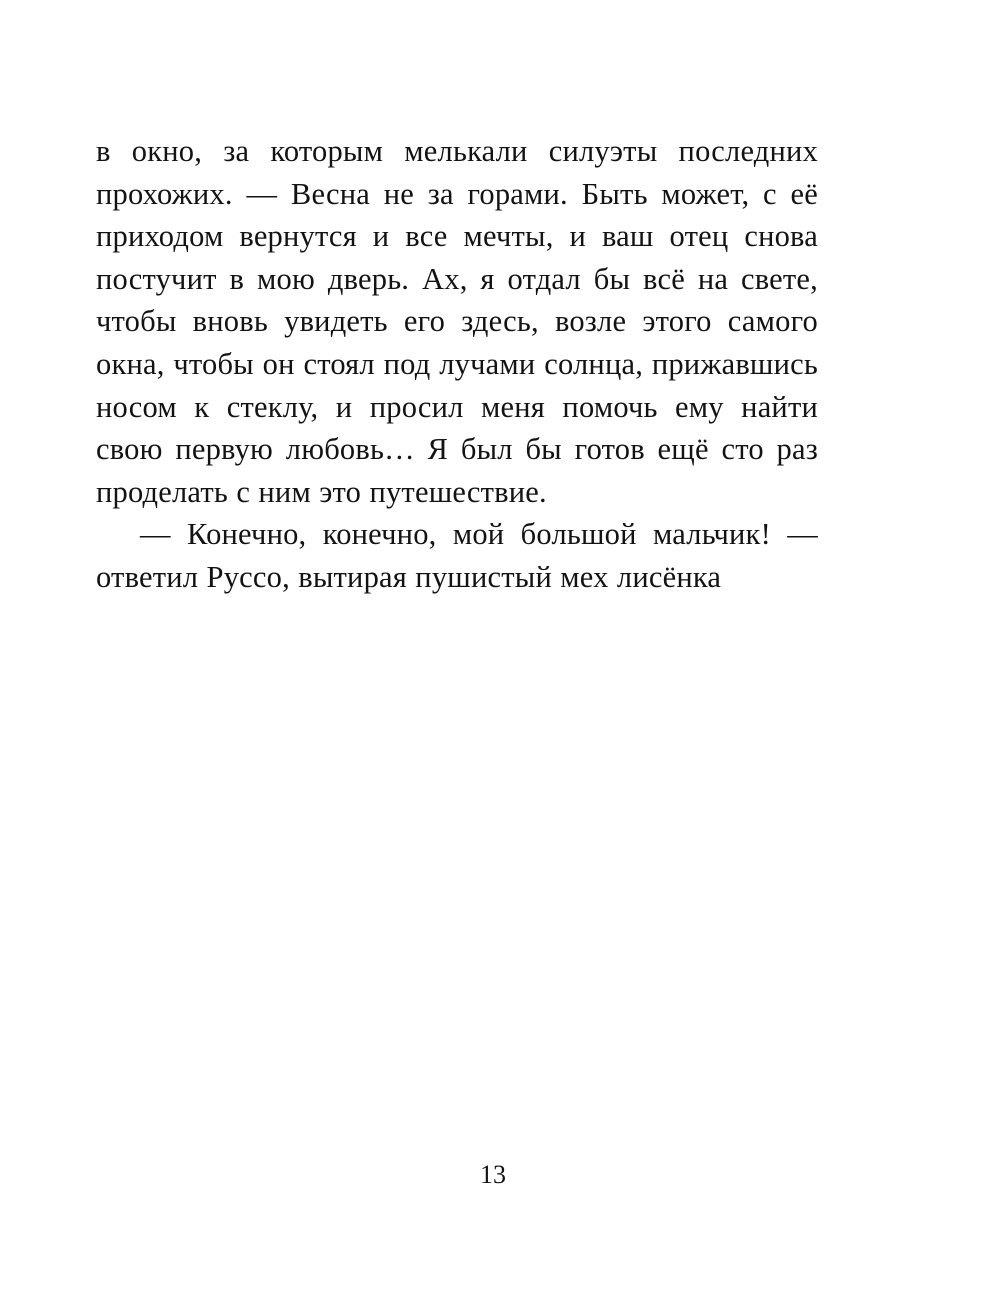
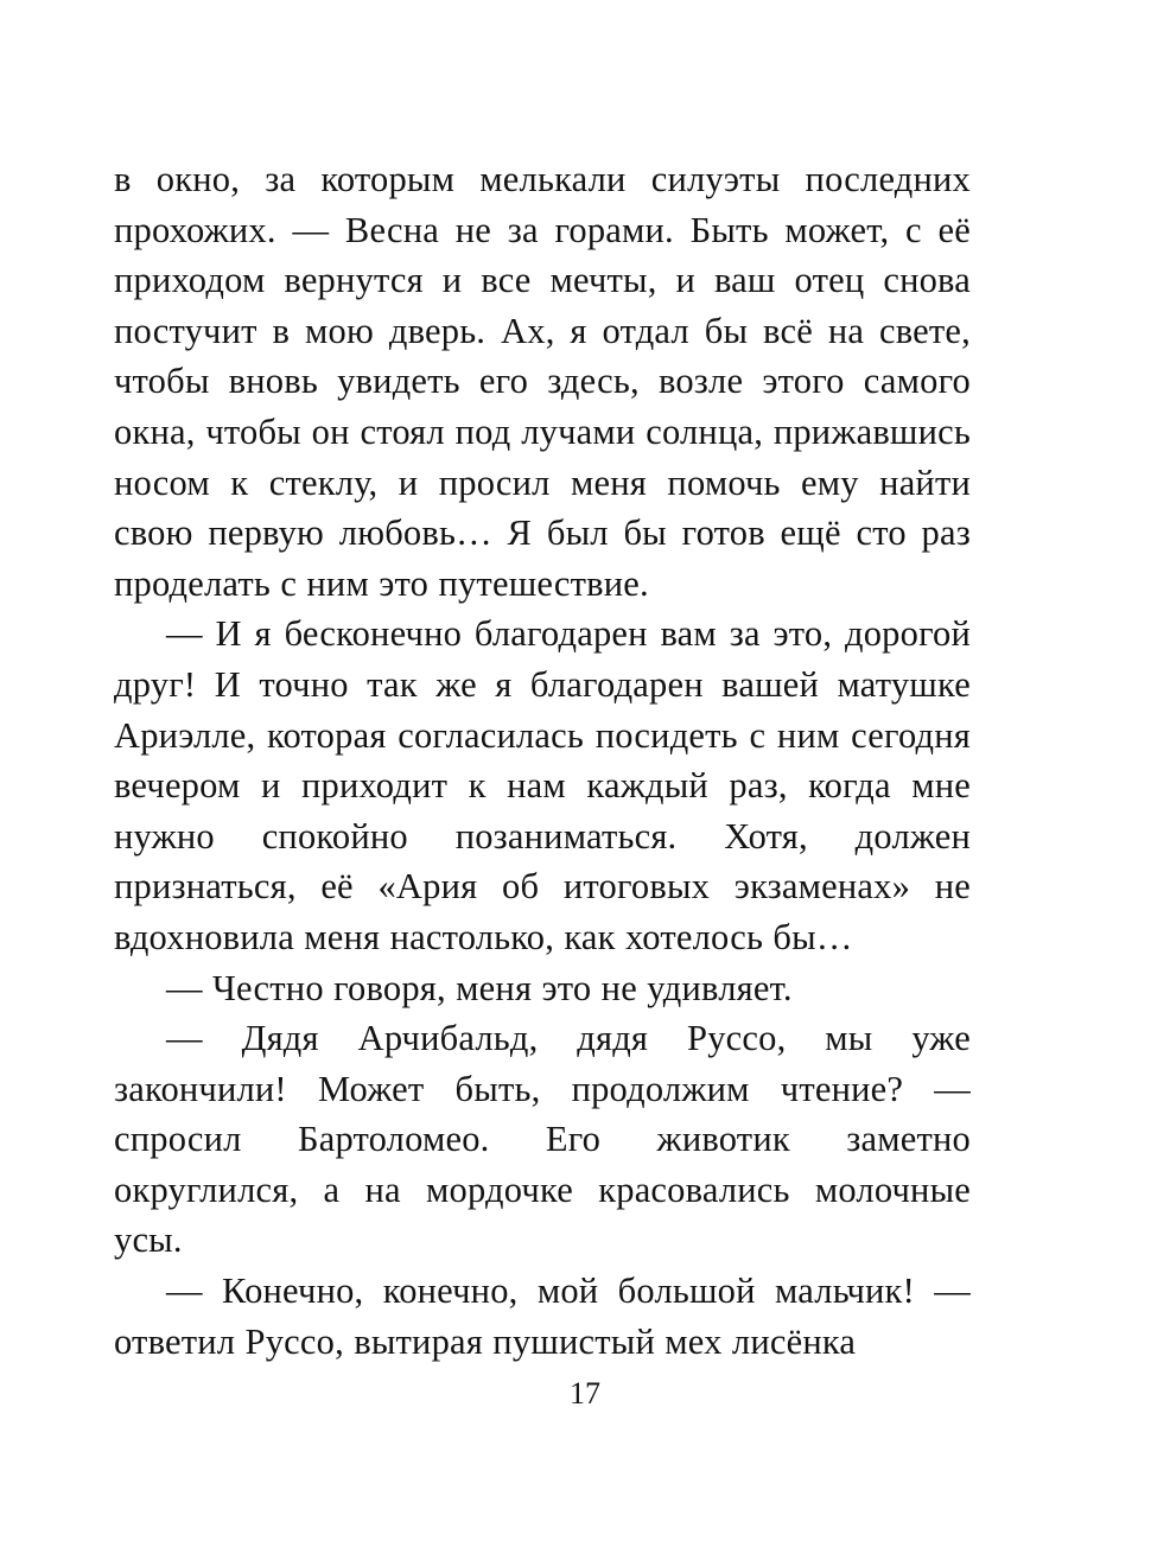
  в окно, за которым мелькали силуэты последних прохожих. — Весна не за горами. Быть может, с её приходом вернутся и все мечты, и ваш отец снова постучит в мою дверь. Ах, я отдал бы всё на свете, чтобы вновь увидеть его здесь, возле этого самого окна, чтобы он стоял под лучами солнца, прижавшись носом к стеклу, и просил меня помочь ему найти свою первую любовь… Я был бы готов ещё сто раз проделать с ним это путешествие.
+ — И я бесконечно благодарен вам за это, дорогой друг! И точно так же я благодарен вашей матушке Ариэлле, которая согласилась посидеть с ним сегодня вечером и приходит к нам каждый раз, когда мне нужно спокойно позаниматься. Хотя, должен признаться, её «Ария об итоговых экзаменах» не вдохновила меня настолько, как хотелось бы…
+ — Честно говоря, меня это не удивляет.
+ — Дядя Арчибальд, дядя Руссо, мы уже закончили! Может быть, продолжим чтение? — спросил Бартоломео. Его животик заметно округлился, а на мордочке красовались молочные усы.
  — Конечно, конечно, мой большой мальчик! — ответил Руссо, вытирая пушистый мех лисёнка
- 13
+ 17
